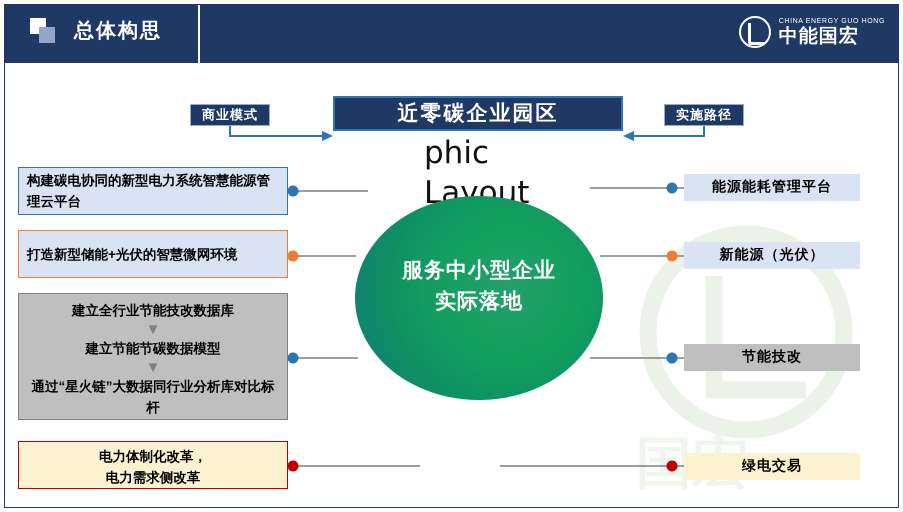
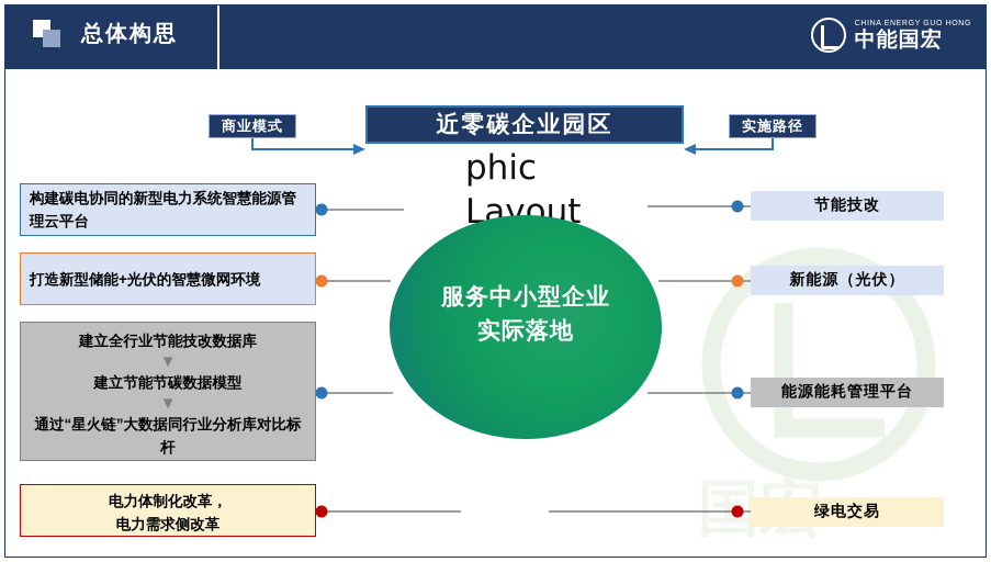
  总体构思
  中能国宏
  商业模式
  实施路径
  近零碳企业园区
  phic
  Layout
  服务中小型企业
  实际落地
  构建碳电协同的新型电力系统智慧能源管理云平台
  打造新型储能+光伏的智慧微网环境
  建立全行业节能技改数据库
  ▼
  建立节能节碳数据模型
  ▼
  通过“星火链”大数据同行业分析库对比标杆
  电力体制化改革，
  电力需求侧改革
- 能源能耗管理平台
+ 节能技改
  新能源（光伏）
- 节能技改
+ 能源能耗管理平台
  绿电交易
